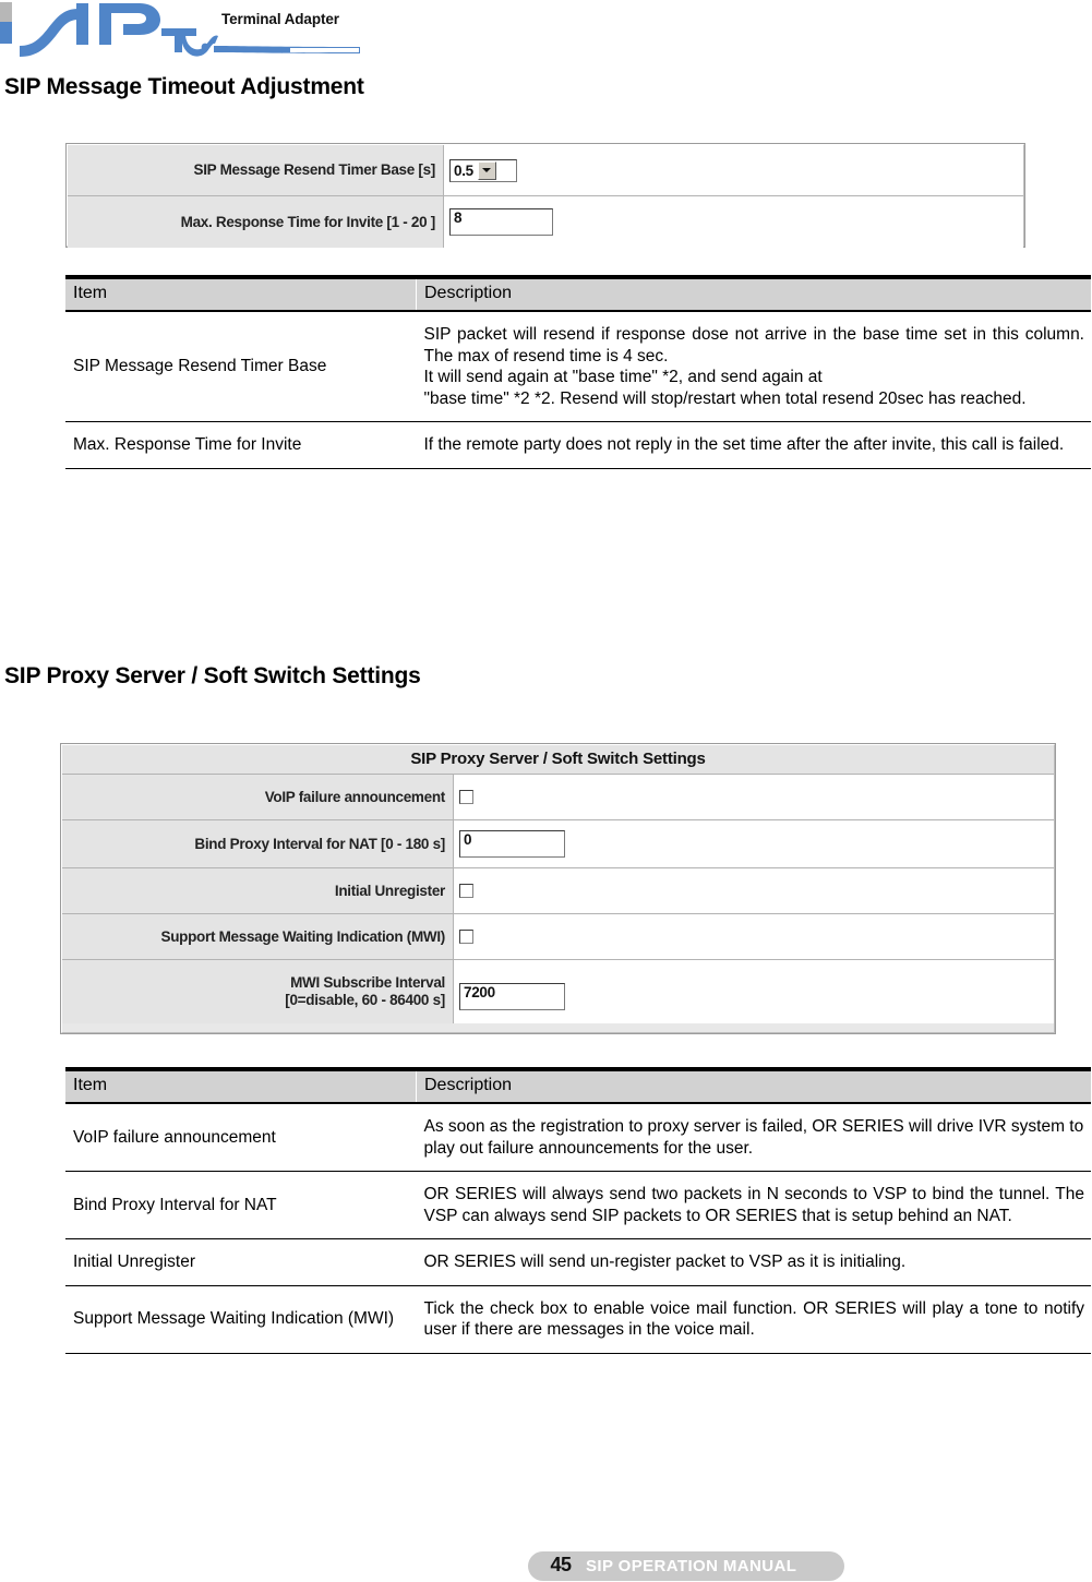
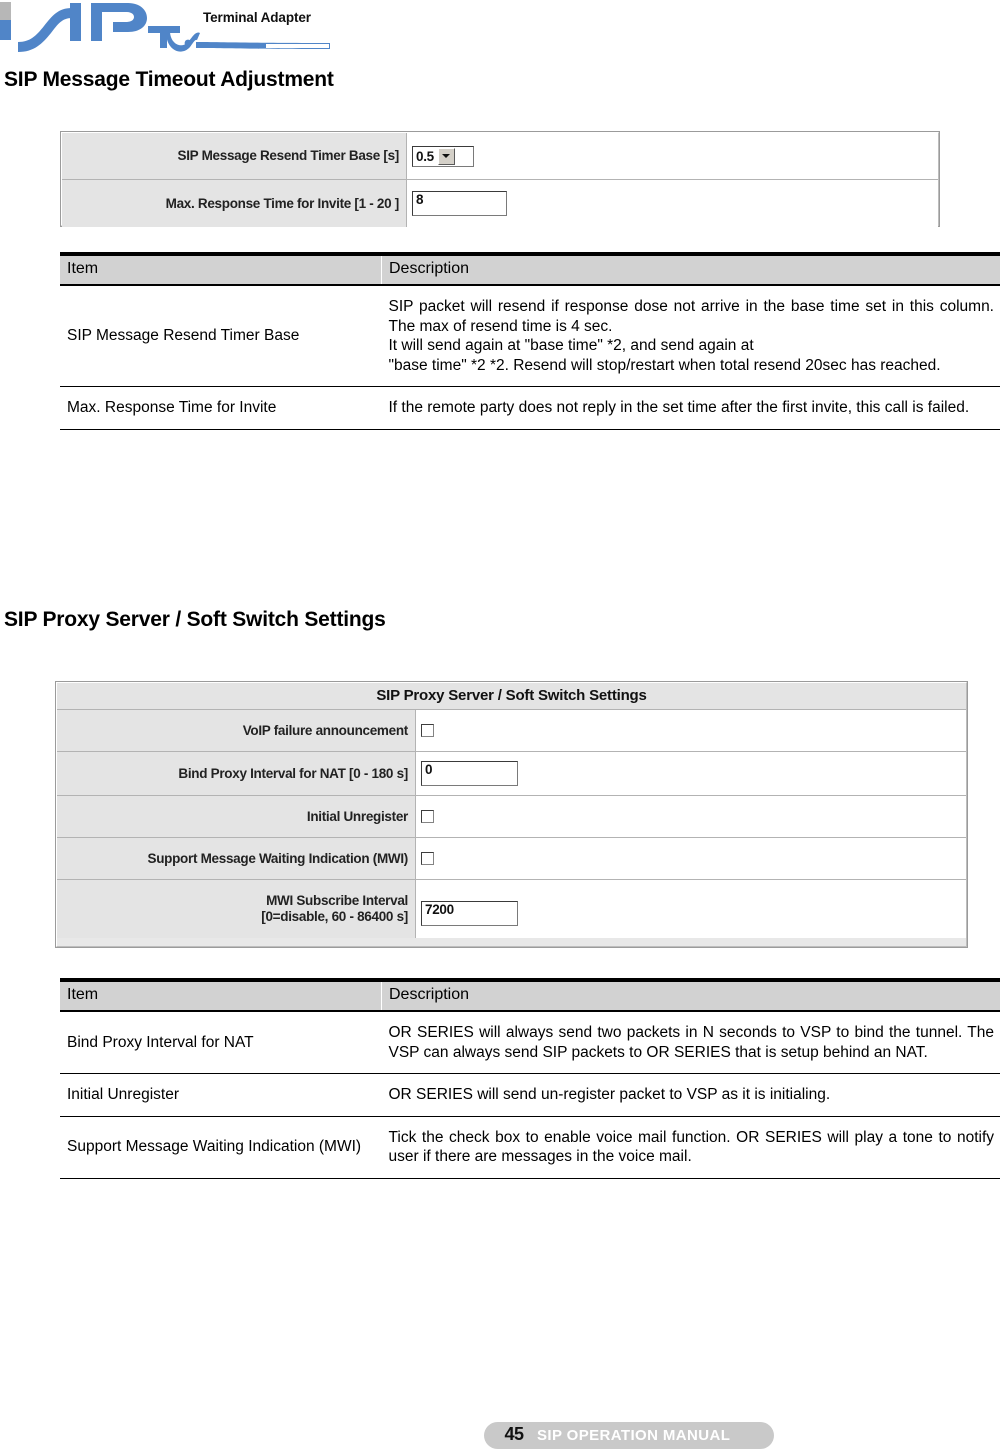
  Terminal Adapter
  SIP Message Timeout Adjustment
  SIP Message Resend Timer Base [s]
  0.5
  Max. Response Time for Invite [1 - 20 ]
  8
  Item	Description
  SIP Message Resend Timer Base	SIP packet will resend if response dose not arrive in the base time set in this column. The max of resend time is 4 sec. It will send again at "base time" *2, and send again at "base time" *2 *2. Resend will stop/restart when total resend 20sec has reached.
- Max. Response Time for Invite	If the remote party does not reply in the set time after the after invite, this call is failed.
+ Max. Response Time for Invite	If the remote party does not reply in the set time after the first invite, this call is failed.
  SIP Proxy Server / Soft Switch Settings
  SIP Proxy Server / Soft Switch Settings
  VoIP failure announcement
  Bind Proxy Interval for NAT [0 - 180 s]
  0
  Initial Unregister
  Support Message Waiting Indication (MWI)
  MWI Subscribe Interval
  [0=disable, 60 - 86400 s]
  7200
  Item	Description
- VoIP failure announcement	As soon as the registration to proxy server is failed, OR SERIES will drive IVR system to play out failure announcements for the user.
  Bind Proxy Interval for NAT	OR SERIES will always send two packets in N seconds to VSP to bind the tunnel. The VSP can always send SIP packets to OR SERIES that is setup behind an NAT.
  Initial Unregister	OR SERIES will send un-register packet to VSP as it is initialing.
  Support Message Waiting Indication (MWI)	Tick the check box to enable voice mail function. OR SERIES will play a tone to notify user if there are messages in the voice mail.
  45
  SIP OPERATION MANUAL
